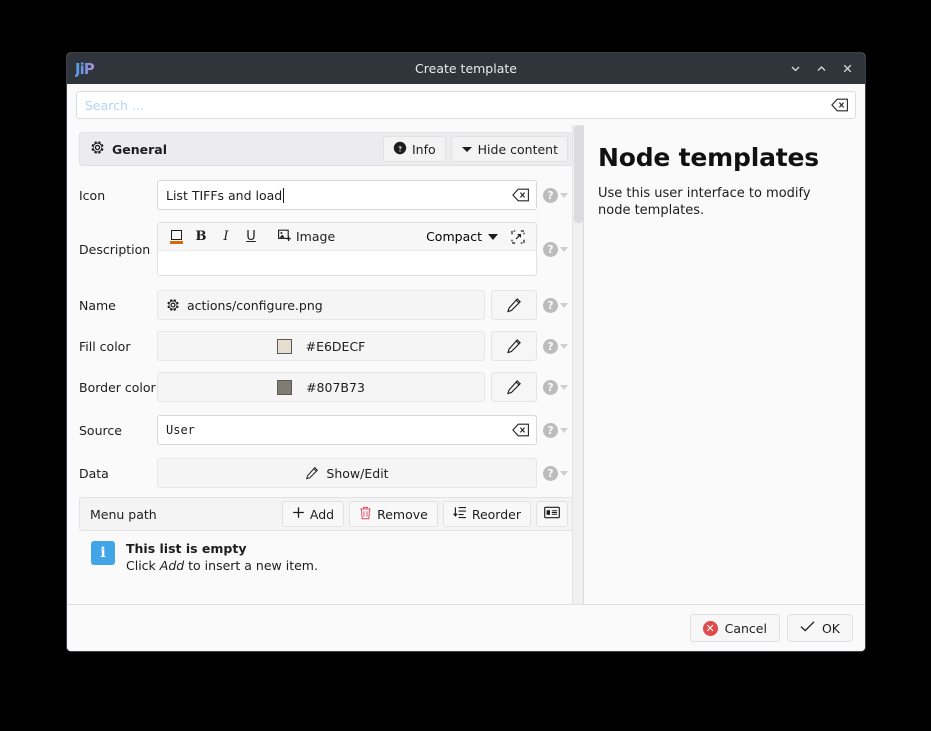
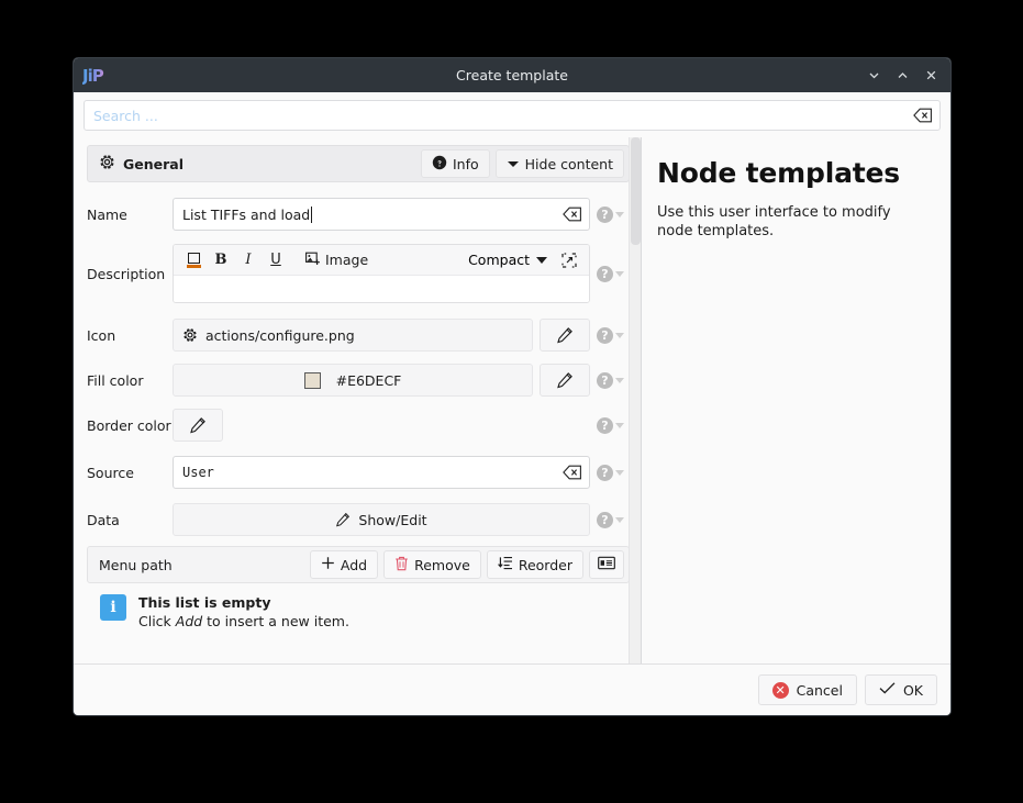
  JiP
  Create template
  Search ...
  General
  Info
  Hide content
- Icon
+ Name
  List TIFFs and load
  ?
  Description
  B
  I
  U
  Image
  Compact
  ?
- Name
+ Icon
  actions/configure.png
  ?
  Fill color
  #E6DECF
  ?
  Border color
- #807B73
  ?
  Source
  User
  ?
  Data
  Show/Edit
  ?
  Menu path
  Add
  Remove
  Reorder
  i
  This list is empty
  Click Add to insert a new item.
  Node templates
  Use this user interface to modify node templates.
  ✕
  Cancel
  OK
